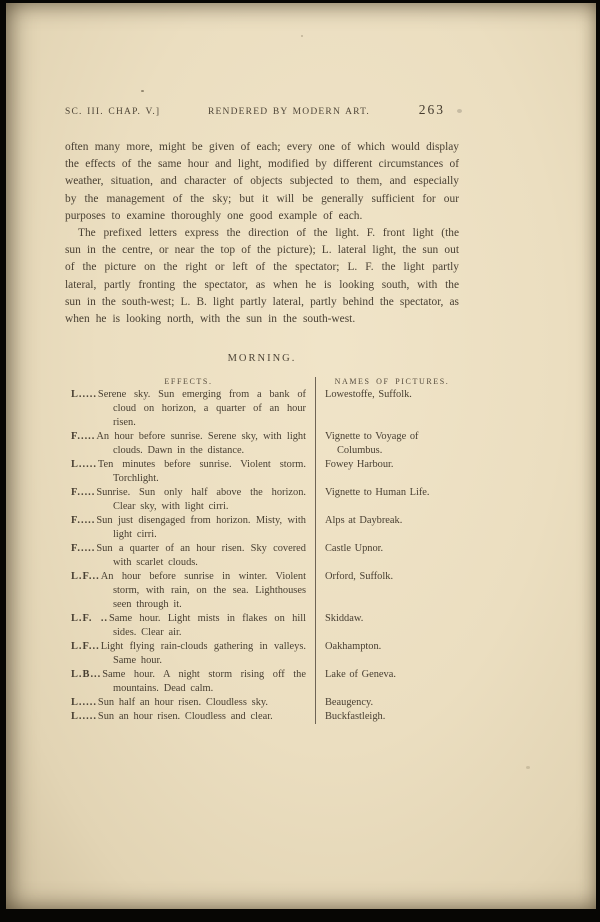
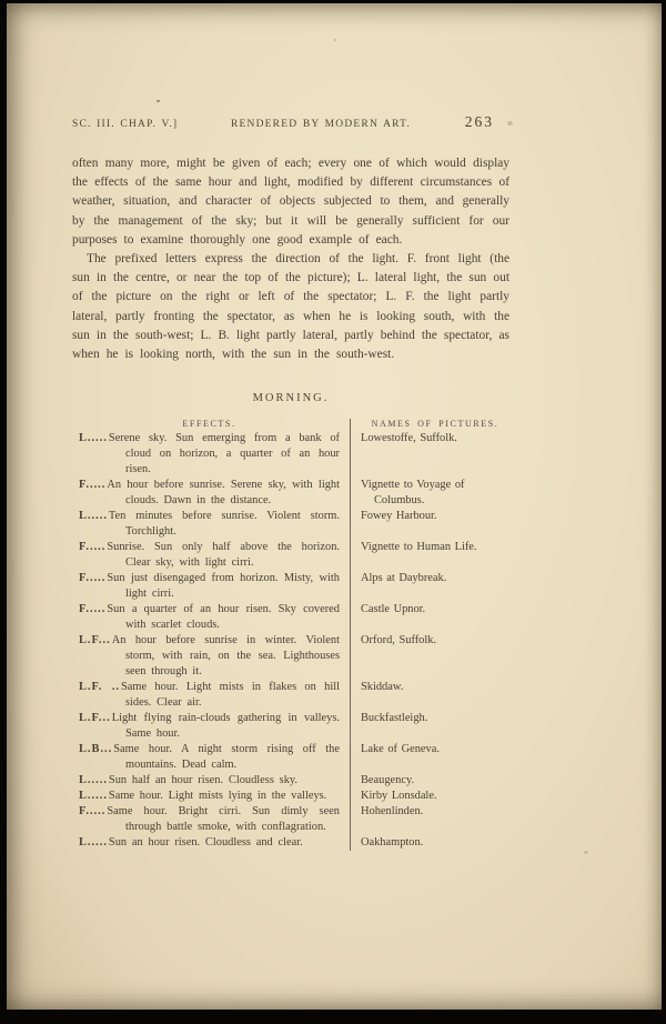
  SC. III. CHAP. V.]
  RENDERED BY MODERN ART.
  263
- often many more, might be given of each; every one of which would display the effects of the same hour and light, modified by different circumstances of weather, situation, and character of objects subjected to them, and especially by the management of the sky; but it will be generally sufficient for our purposes to examine thoroughly one good example of each.
+ often many more, might be given of each; every one of which would display the effects of the same hour and light, modified by different circumstances of weather, situation, and character of objects subjected to them, and generally by the management of the sky; but it will be generally sufficient for our purposes to examine thoroughly one good example of each.
  The prefixed letters express the direction of the light. F. front light (the sun in the centre, or near the top of the picture); L. lateral light, the sun out of the picture on the right or left of the spectator; L. F. the light partly lateral, partly fronting the spectator, as when he is looking south, with the sun in the south-west; L. B. light partly lateral, partly behind the spectator, as when he is looking north, with the sun in the south-west.
  MORNING.
  EFFECTS.
  NAMES OF PICTURES.
  L.....Serene sky. Sun emerging from a bank of cloud on horizon, a quarter of an hour risen.
  Lowestoffe, Suffolk.
  F.....An hour before sunrise. Serene sky, with light clouds. Dawn in the distance.
  Vignette to Voyage of Columbus.
  L.....Ten minutes before sunrise. Violent storm. Torchlight.
  Fowey Harbour.
  F.....Sunrise. Sun only half above the horizon. Clear sky, with light cirri.
  Vignette to Human Life.
  F.....Sun just disengaged from horizon. Misty, with light cirri.
  Alps at Daybreak.
  F.....Sun a quarter of an hour risen. Sky covered with scarlet clouds.
  Castle Upnor.
  L.F...An hour before sunrise in winter. Violent storm, with rain, on the sea. Lighthouses seen through it.
  Orford, Suffolk.
  L.F. ..Same hour. Light mists in flakes on hill sides. Clear air.
  Skiddaw.
  L.F...Light flying rain-clouds gathering in valleys. Same hour.
- Oakhampton.
+ Buckfastleigh.
  L.B...Same hour. A night storm rising off the mountains. Dead calm.
  Lake of Geneva.
  L.....Sun half an hour risen. Cloudless sky.
  Beaugency.
+ L.....Same hour. Light mists lying in the valleys.
+ Kirby Lonsdale.
+ F.....Same hour. Bright cirri. Sun dimly seen through battle smoke, with conflagration.
+ Hohenlinden.
  L.....Sun an hour risen. Cloudless and clear.
- Buckfastleigh.
+ Oakhampton.
